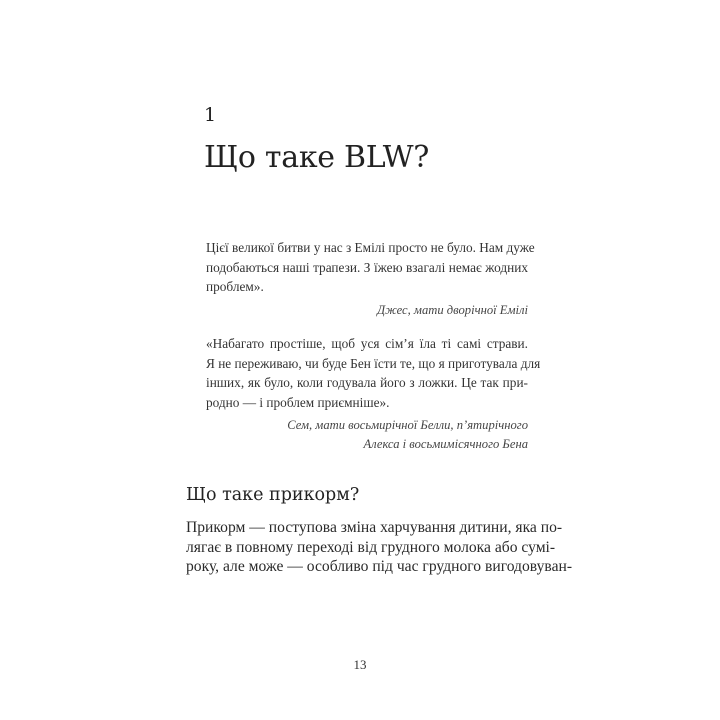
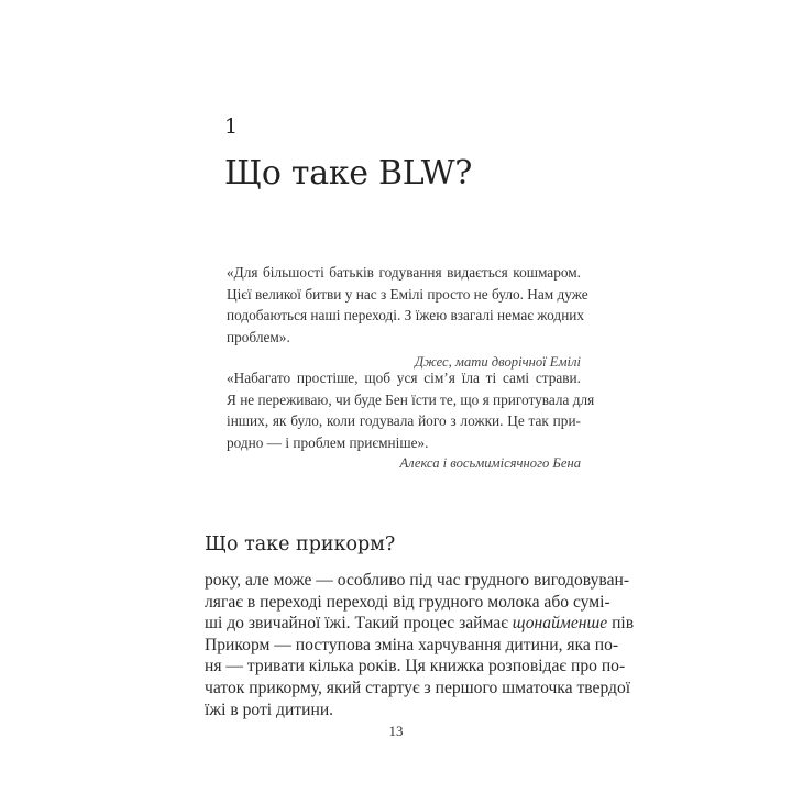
  1
  Що таке BLW?
+ «Для більшості батьків годування видається кошмаром.
  Цієї великої битви у нас з Емілі просто не було. Нам дуже
- подобаються наші трапези. З їжею взагалі немає жодних
+ подобаються наші переході. З їжею взагалі немає жодних
  проблем».
  Джес, мати дворічної Емілі
  «Набагато простіше, щоб уся сім’я їла ті самі страви.
  Я не переживаю, чи буде Бен їсти те, що я приготувала для
  інших, як було, коли годувала його з ложки. Це так при-
  родно — і проблем приємніше».
- Сем, мати восьмирічної Белли, п’ятирічного
  Алекса і восьмимісячного Бена
  Що таке прикорм?
- Прикорм — поступова зміна харчування дитини, яка по-
+ року, але може — особливо під час грудного вигодовуван-
- лягає в повному переході від грудного молока або сумі-
+ лягає в переході переході від грудного молока або сумі-
+ ші до звичайної їжі. Такий процес займає щонайменше пів
- року, але може — особливо під час грудного вигодовуван-
+ Прикорм — поступова зміна харчування дитини, яка по-
+ ня — тривати кілька років. Ця книжка розповідає про по-
+ чаток прикорму, який стартує з першого шматочка твердої
+ їжі в роті дитини.
  13
